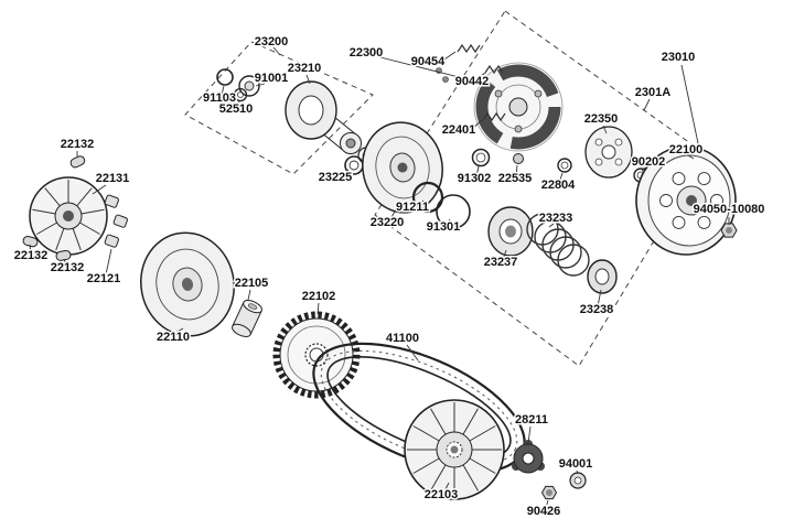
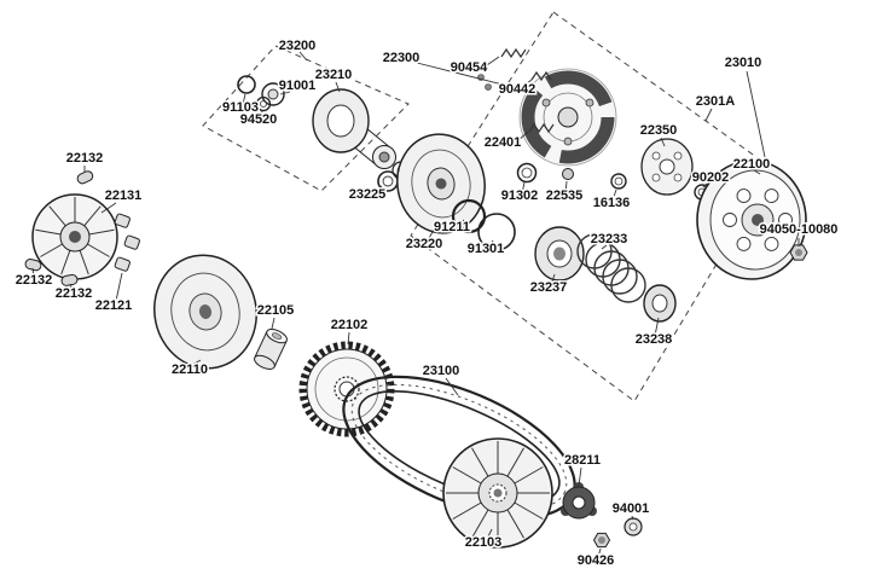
  23200
  23210
  91001
  91103
- 52510
+ 94520
  22300
  90454
  90442
  22401
  23010
  2301A
  22350
  22100
  90202
  22132
  22131
  23225
  91302
  22535
- 22804
+ 16136
  91211
  23220
  91301
  23233
  94050-10080
  22132
  22132
  22121
  23237
  22105
  22102
  23238
  22110
- 41100
+ 23100
  28211
  22103
  94001
  90426
